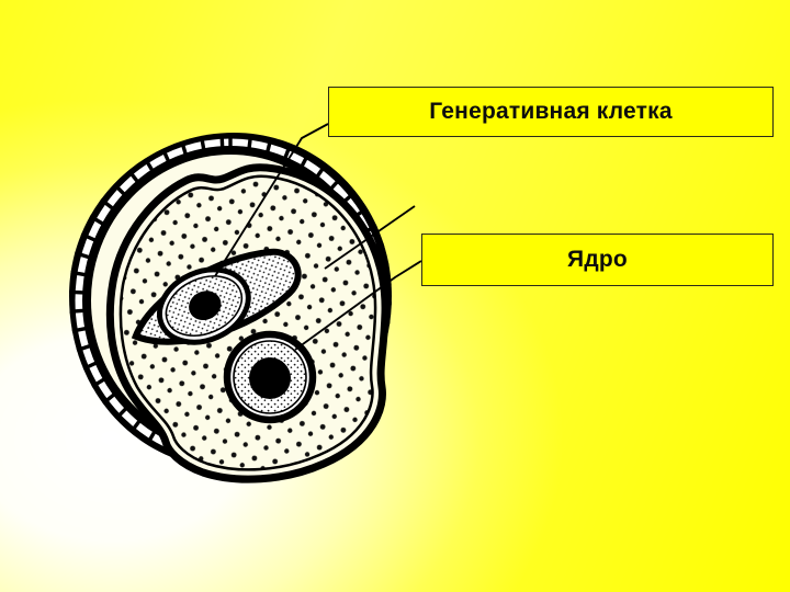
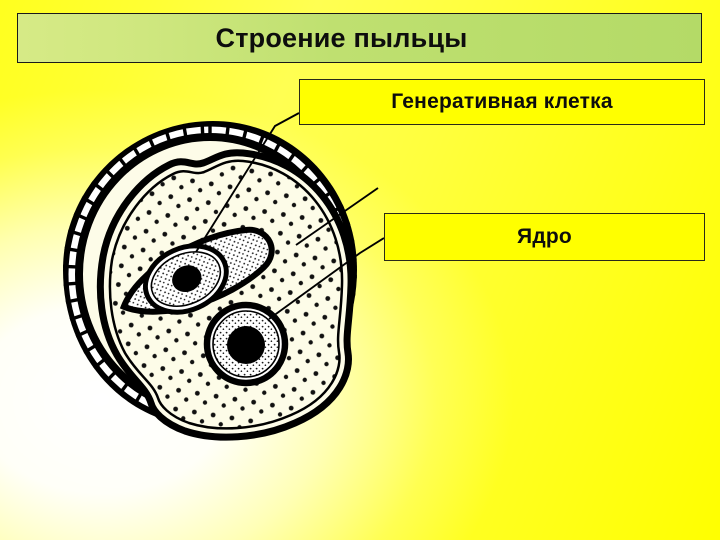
+ Строение пыльцы
  Генеративная клетка
  Ядро
